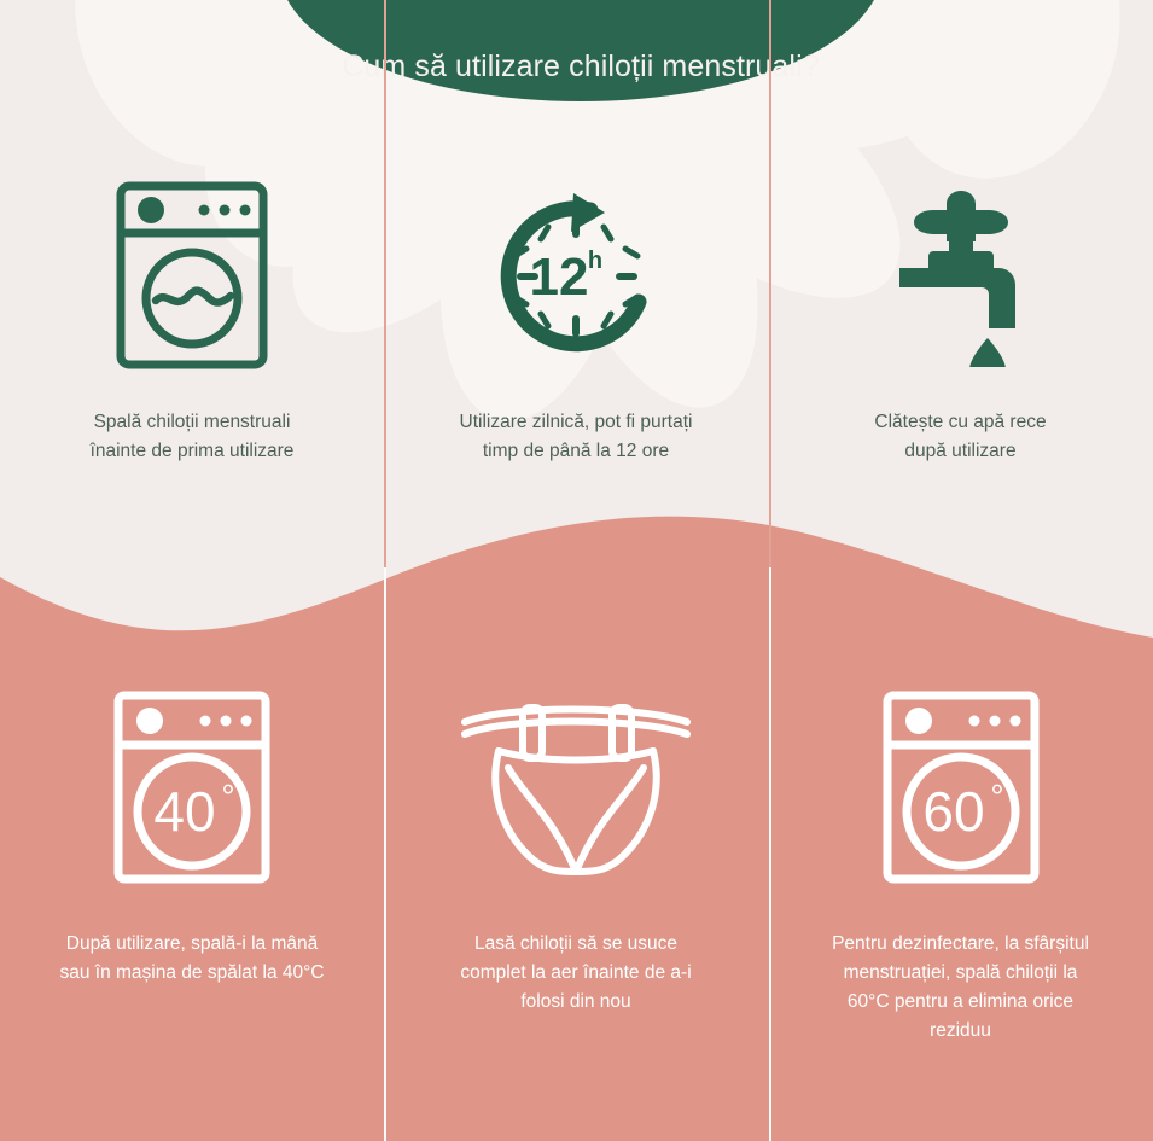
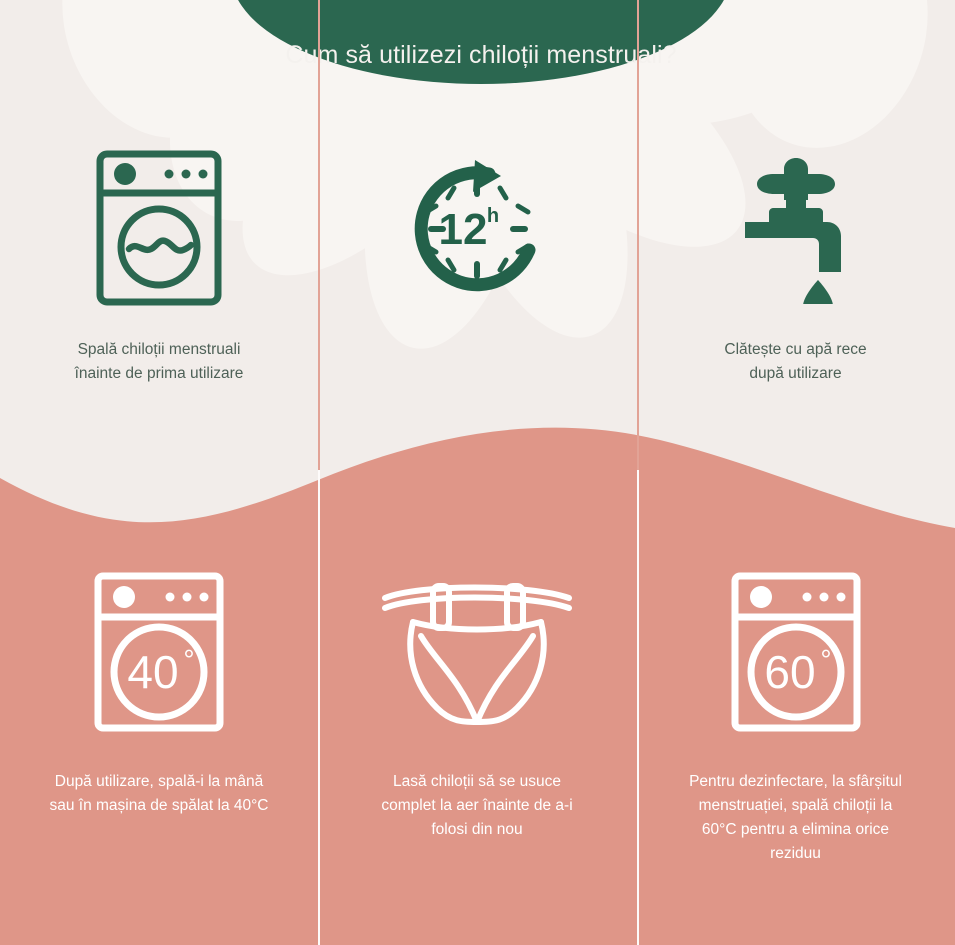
- Cum să utilizare chiloții menstruali?
+ Cum să utilizezi chiloții menstruali?
  Spală chiloții menstruali
  înainte de prima utilizare
  12
  h
- Utilizare zilnică, pot fi purtați
- timp de până la 12 ore
  Clătește cu apă rece
  după utilizare
  40
  °
  După utilizare, spală-i la mână
  sau în mașina de spălat la 40°C
  Lasă chiloții să se usuce
  complet la aer înainte de a-i
  folosi din nou
  60
  °
  Pentru dezinfectare, la sfârșitul
  menstruației, spală chiloții la
  60°C pentru a elimina orice
  reziduu
